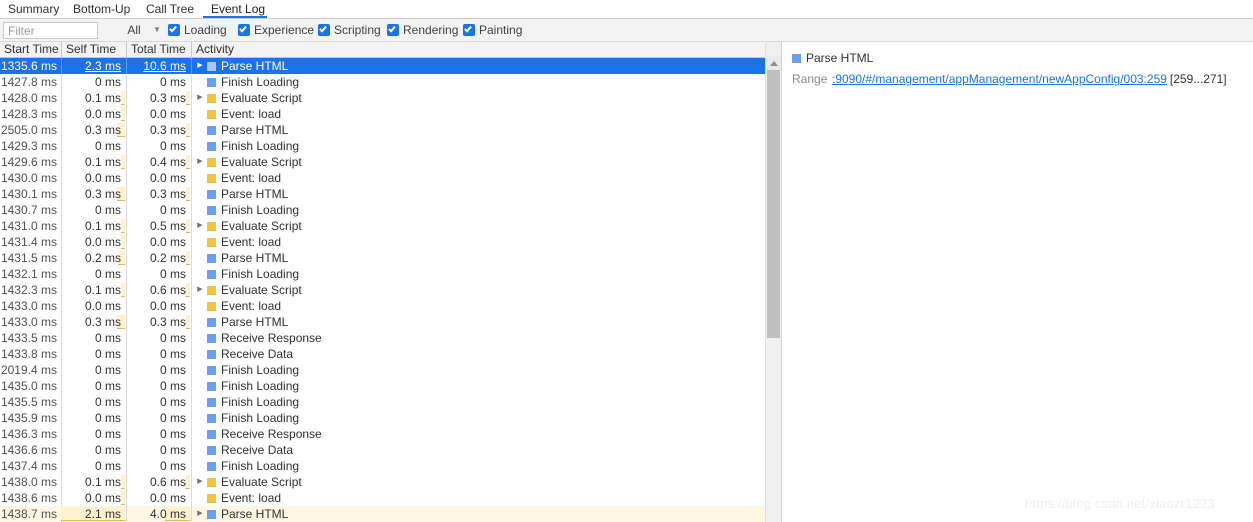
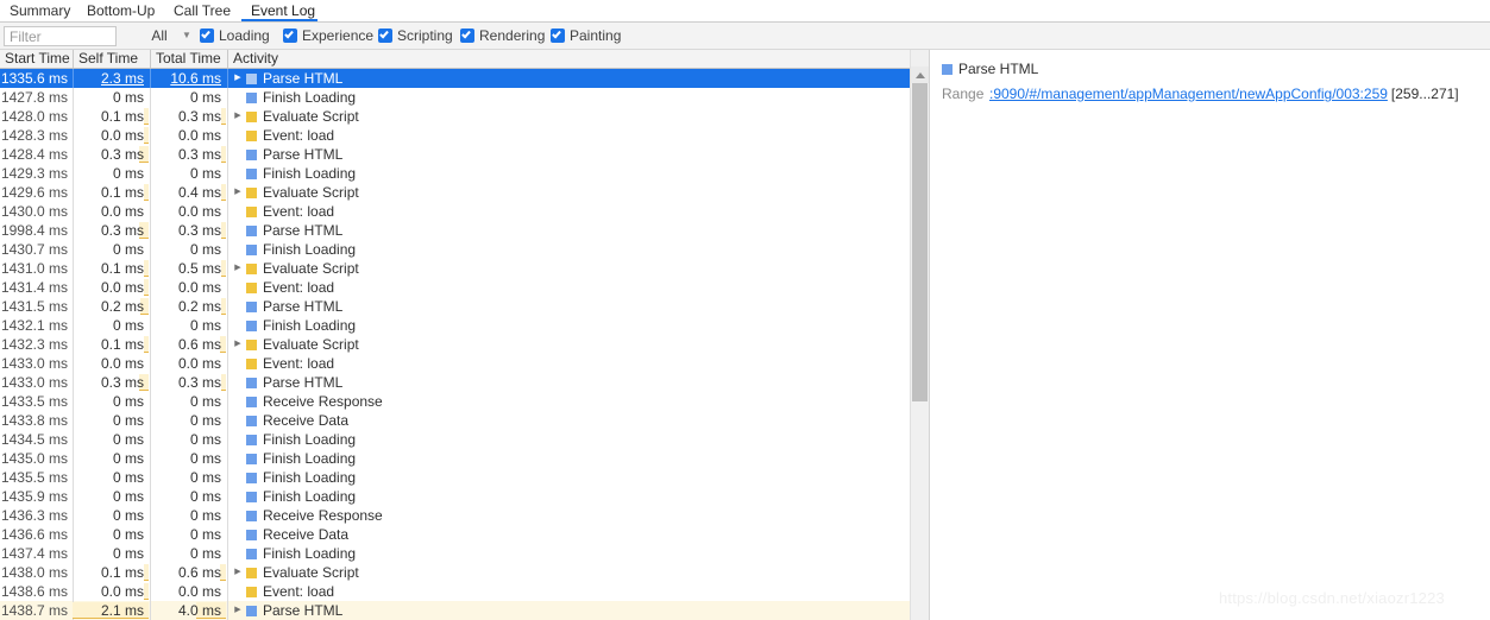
  Summary
  Bottom-Up
  Call Tree
  Event Log
  Filter
  All
  ▼
  Loading
  Experience
  Scripting
  Rendering
  Painting
  Start Time
  Self Time
  Total Time
  Activity
  1335.6 ms
  2.3 ms
  10.6 ms
  Parse HTML
  1427.8 ms
  0 ms
  0 ms
  Finish Loading
  1428.0 ms
  0.1 ms
  0.3 ms
  Evaluate Script
  1428.3 ms
  0.0 ms
  0.0 ms
  Event: load
- 2505.0 ms
+ 1428.4 ms
  0.3 ms
  0.3 ms
  Parse HTML
  1429.3 ms
  0 ms
  0 ms
  Finish Loading
  1429.6 ms
  0.1 ms
  0.4 ms
  Evaluate Script
  1430.0 ms
  0.0 ms
  0.0 ms
  Event: load
- 1430.1 ms
+ 1998.4 ms
  0.3 ms
  0.3 ms
  Parse HTML
  1430.7 ms
  0 ms
  0 ms
  Finish Loading
  1431.0 ms
  0.1 ms
  0.5 ms
  Evaluate Script
  1431.4 ms
  0.0 ms
  0.0 ms
  Event: load
  1431.5 ms
  0.2 ms
  0.2 ms
  Parse HTML
  1432.1 ms
  0 ms
  0 ms
  Finish Loading
  1432.3 ms
  0.1 ms
  0.6 ms
  Evaluate Script
  1433.0 ms
  0.0 ms
  0.0 ms
  Event: load
  1433.0 ms
  0.3 ms
  0.3 ms
  Parse HTML
  1433.5 ms
  0 ms
  0 ms
  Receive Response
  1433.8 ms
  0 ms
  0 ms
  Receive Data
- 2019.4 ms
+ 1434.5 ms
  0 ms
  0 ms
  Finish Loading
  1435.0 ms
  0 ms
  0 ms
  Finish Loading
  1435.5 ms
  0 ms
  0 ms
  Finish Loading
  1435.9 ms
  0 ms
  0 ms
  Finish Loading
  1436.3 ms
  0 ms
  0 ms
  Receive Response
  1436.6 ms
  0 ms
  0 ms
  Receive Data
  1437.4 ms
  0 ms
  0 ms
  Finish Loading
  1438.0 ms
  0.1 ms
  0.6 ms
  Evaluate Script
  1438.6 ms
  0.0 ms
  0.0 ms
  Event: load
  1438.7 ms
  2.1 ms
  4.0 ms
  Parse HTML
  Parse HTML
  Range :9090/#/management/appManagement/newAppConfig/003:259 [259...271]
